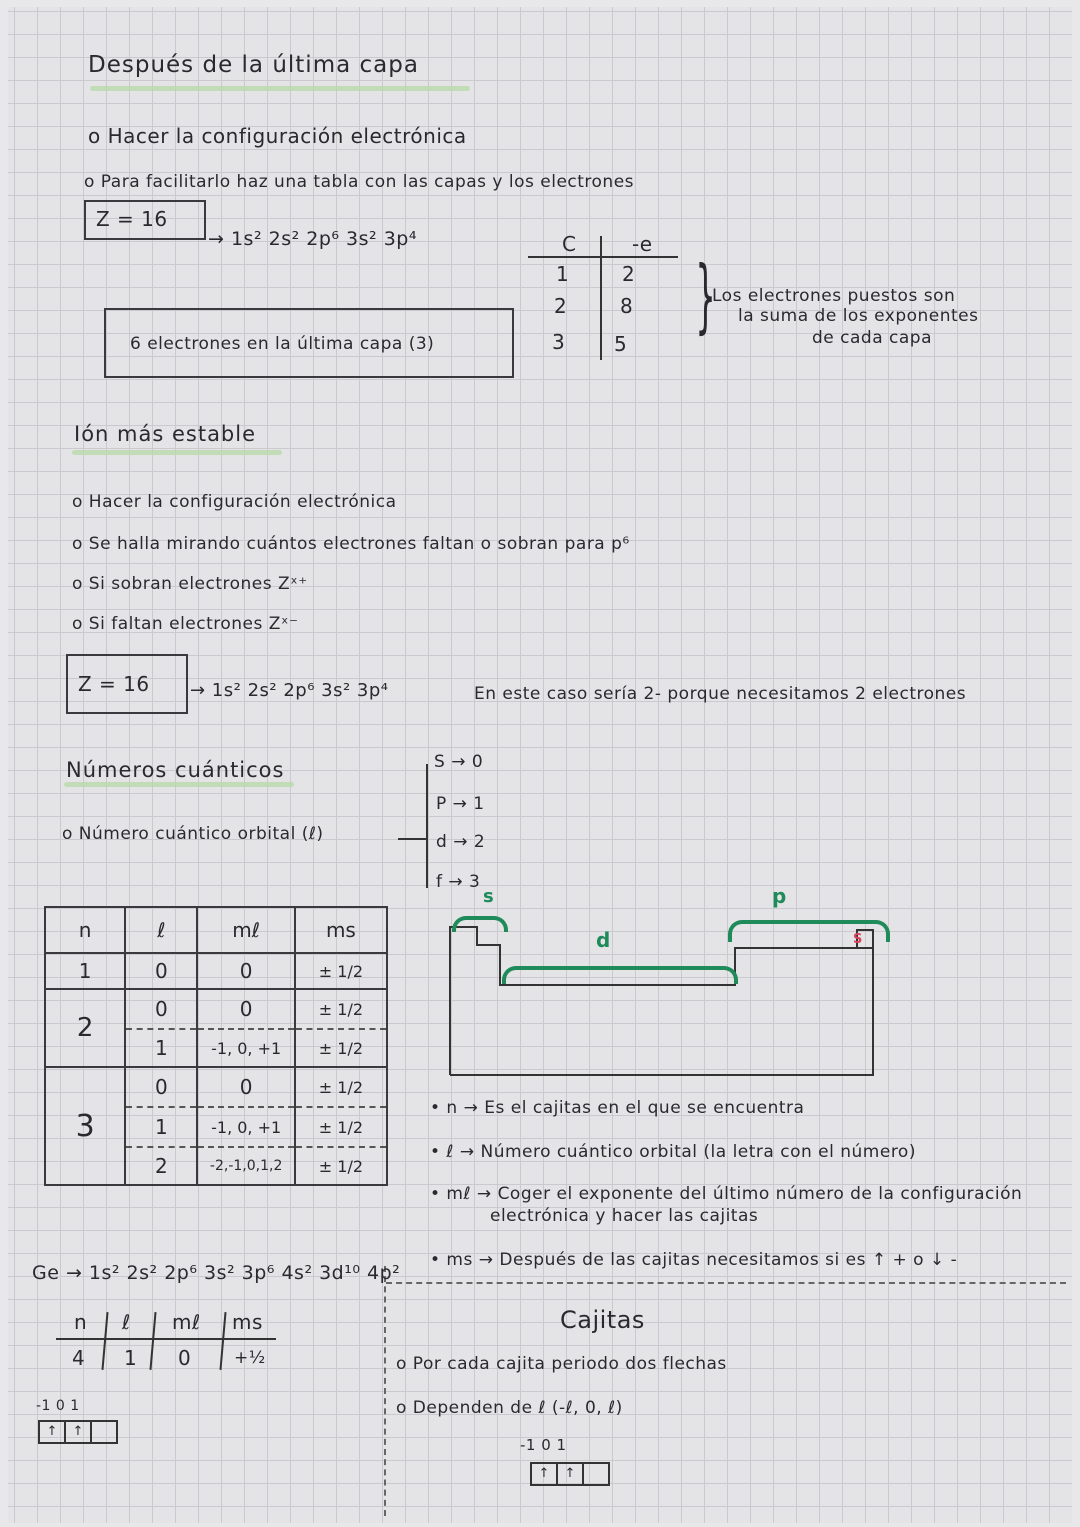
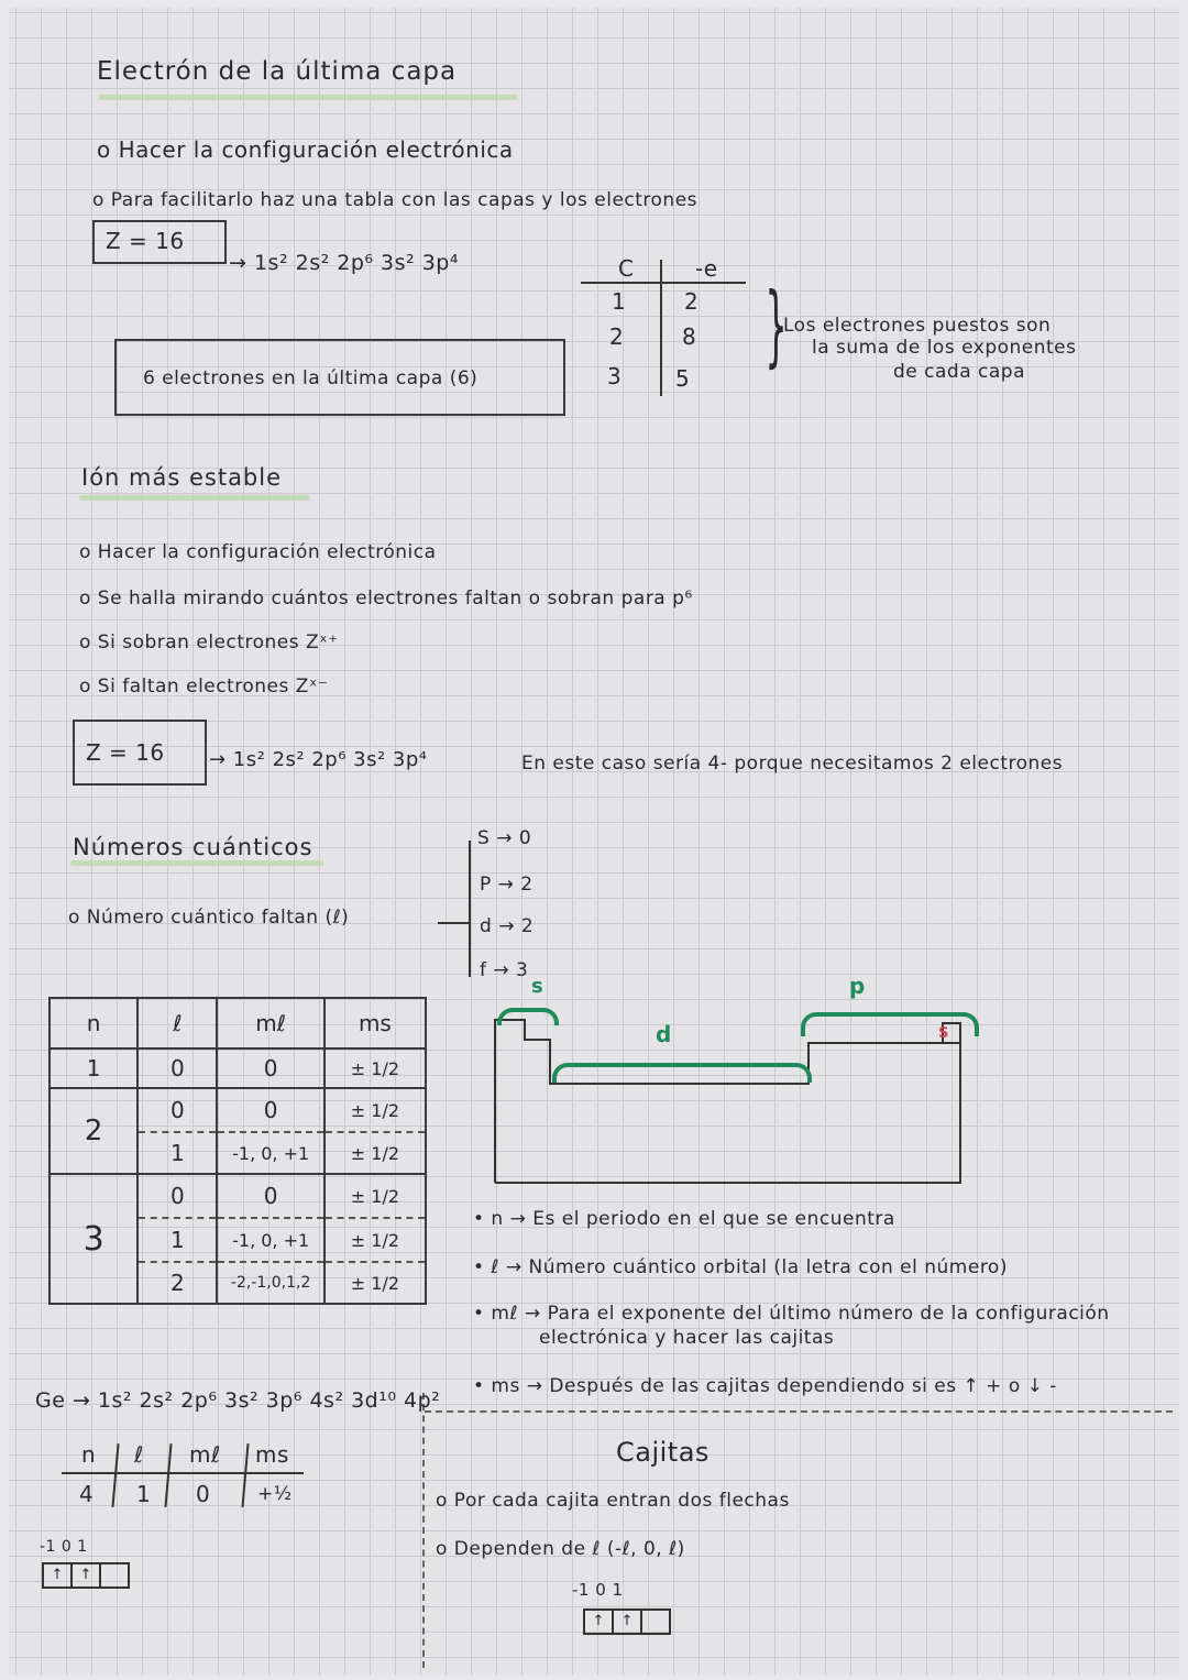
- Después de la última capa
+ Electrón de la última capa
  o Hacer la configuración electrónica
  o Para facilitarlo haz una tabla con las capas y los electrones
  Z = 16
  → 1s² 2s² 2p⁶ 3s² 3p⁴
- 6 electrones en la última capa (3)
+ 6 electrones en la última capa (6)
  C
  -e
  1
  2
  2
  8
  3
  5
  }
  Los electrones puestos son
  la suma de los exponentes
  de cada capa
  Ión más estable
  o Hacer la configuración electrónica
  o Se halla mirando cuántos electrones faltan o sobran para p⁶
  o Si sobran electrones Zˣ⁺
  o Si faltan electrones Zˣ⁻
  Z = 16
  → 1s² 2s² 2p⁶ 3s² 3p⁴
- En este caso sería 2- porque necesitamos 2 electrones
+ En este caso sería 4- porque necesitamos 2 electrones
  Números cuánticos
- o Número cuántico orbital (ℓ)
+ o Número cuántico faltan (ℓ)
  S → 0
- P → 1
+ P → 2
  d → 2
  f → 3
  n	ℓ	mℓ	ms
  1	0	0	± 1/2
  2	0	0	± 1/2
  1	-1, 0, +1	± 1/2
  3	0	0	± 1/2
  1	-1, 0, +1	± 1/2
  2	-2,-1,0,1,2	± 1/2
  s
  d
  p
  S
- • n → Es el cajitas en el que se encuentra
+ • n → Es el periodo en el que se encuentra
  • ℓ → Número cuántico orbital (la letra con el número)
- • mℓ → Coger el exponente del último número de la configuración
+ • mℓ → Para el exponente del último número de la configuración
  electrónica y hacer las cajitas
- • ms → Después de las cajitas necesitamos si es ↑ + o ↓ -
+ • ms → Después de las cajitas dependiendo si es ↑ + o ↓ -
  Ge → 1s² 2s² 2p⁶ 3s² 3p⁶ 4s² 3d¹⁰ 4p²
  n
  ℓ
  mℓ
  ms
  4
  1
  0
  +½
  -1 0 1
  ↑
  ↑
  Cajitas
- o Por cada cajita periodo dos flechas
+ o Por cada cajita entran dos flechas
  o Dependen de ℓ (-ℓ, 0, ℓ)
  -1 0 1
  ↑
  ↑
